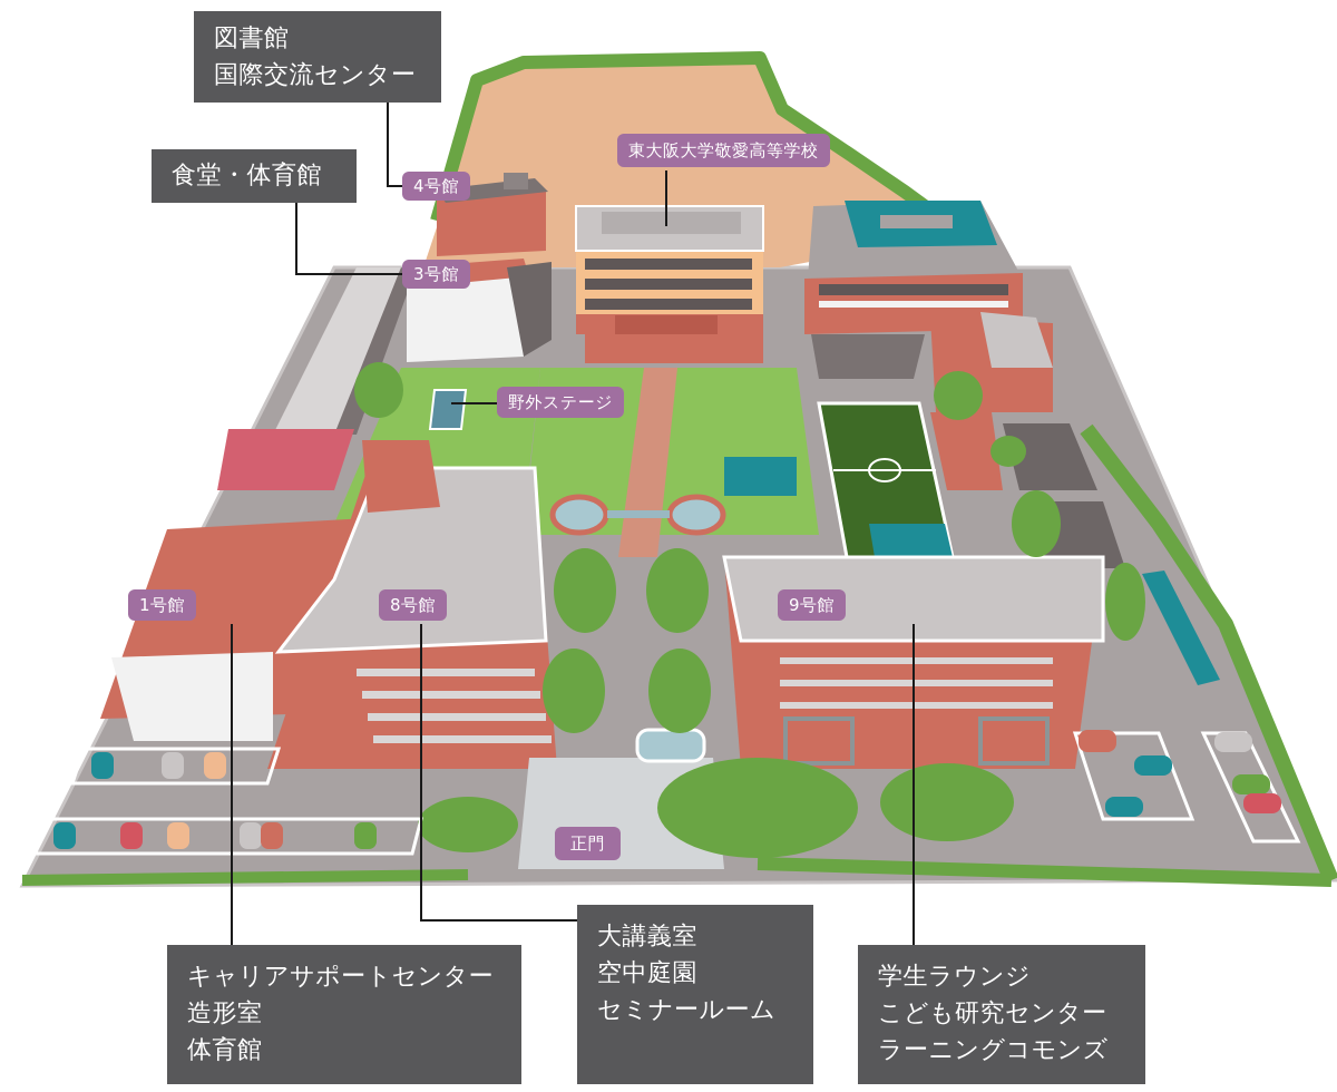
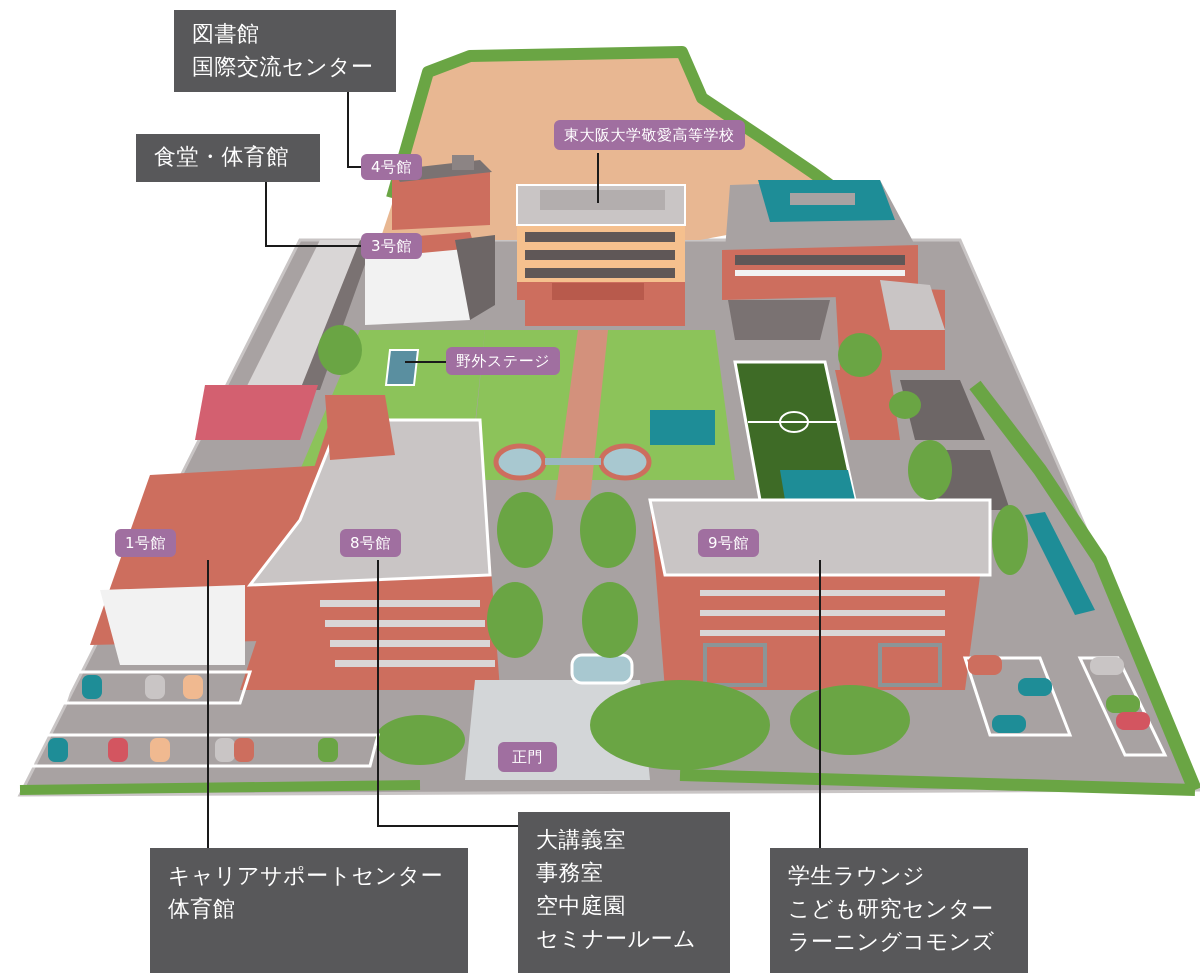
  図書館
  国際交流センター
  食堂・体育館
  キャリアサポートセンター
- 造形室
  体育館
  大講義室
+ 事務室
  空中庭園
  セミナールーム
  学生ラウンジ
  こども研究センター
  ラーニングコモンズ
  4号館
  3号館
  東大阪大学敬愛高等学校
  野外ステージ
  1号館
  8号館
  9号館
  正門
